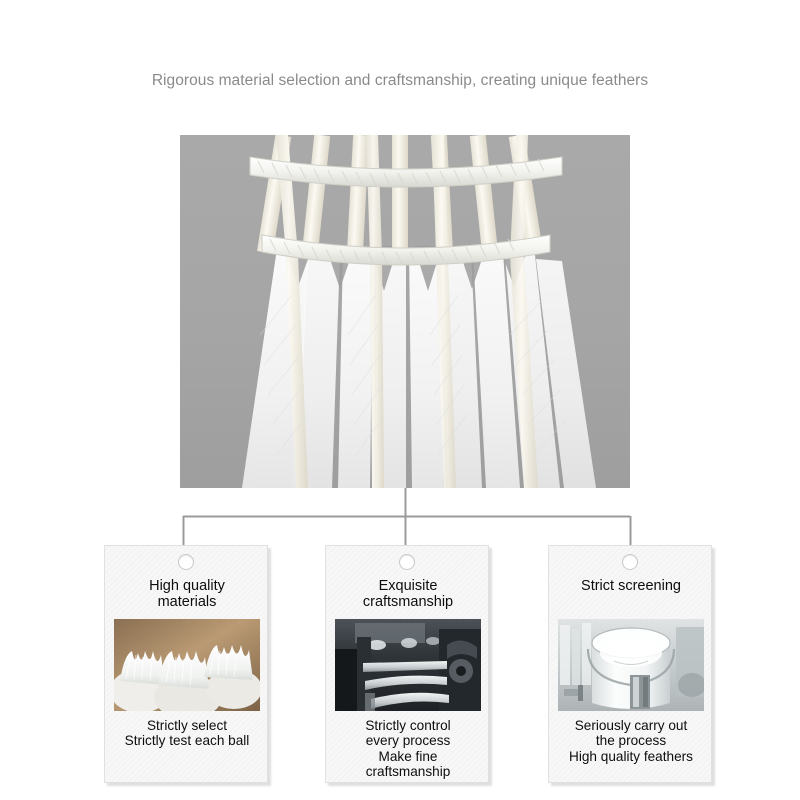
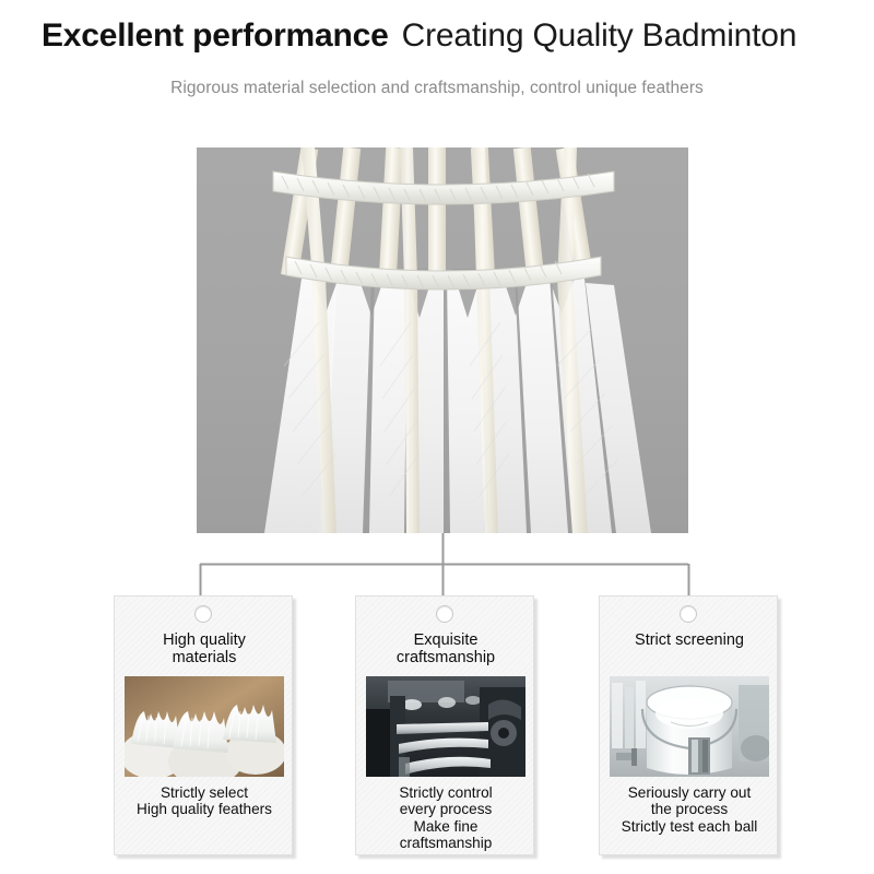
+ Excellent performance Creating Quality Badminton
- Rigorous material selection and craftsmanship, creating unique feathers
+ Rigorous material selection and craftsmanship, control unique feathers
  High quality
  materials
  Strictly select
- Strictly test each ball
+ High quality feathers
  Exquisite
  craftsmanship
  Strictly control
  every process
  Make fine
  craftsmanship
  Strict screening
  Seriously carry out
  the process
- High quality feathers
+ Strictly test each ball
